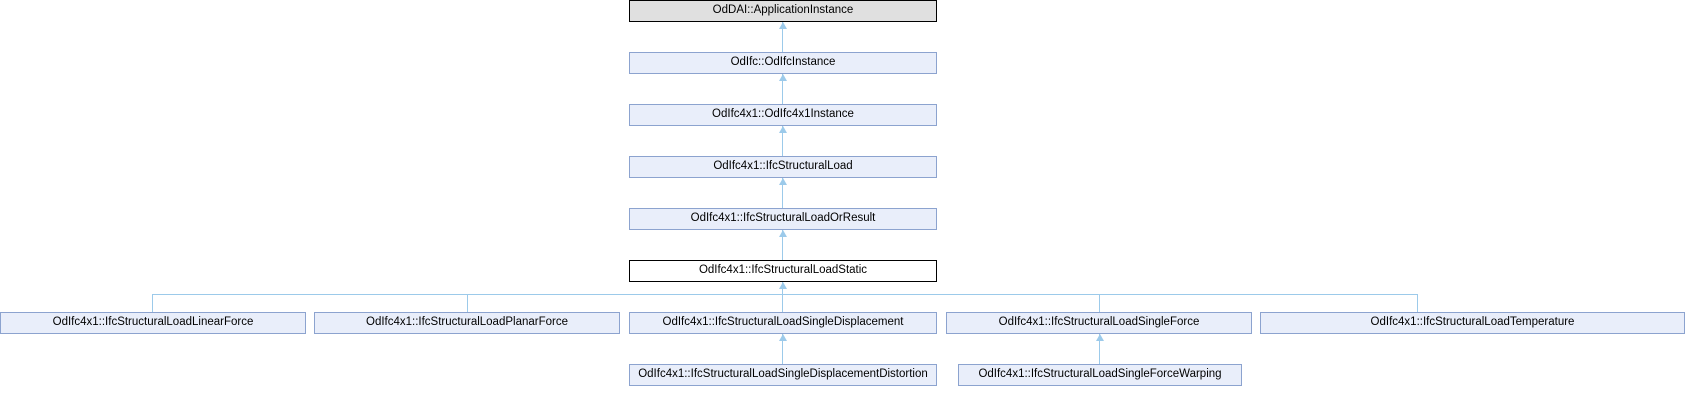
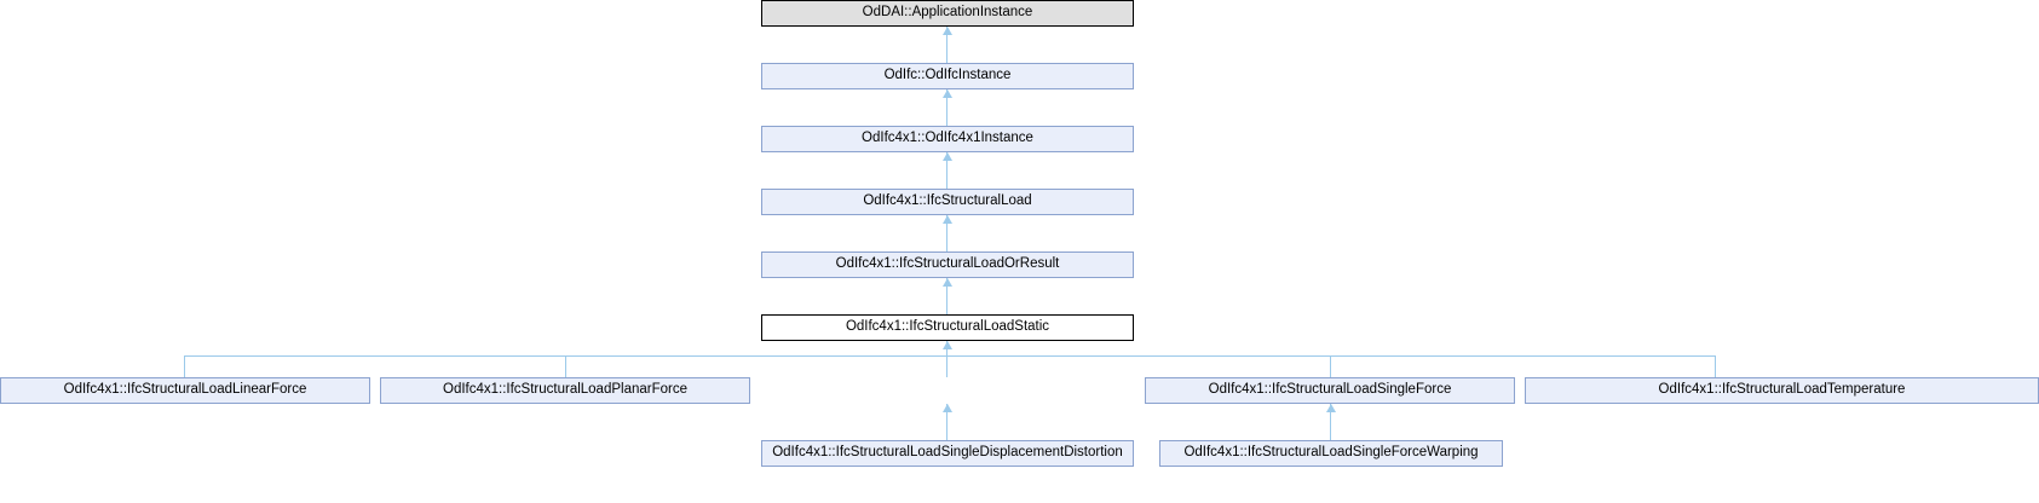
  OdDAI::ApplicationInstance
  OdIfc::OdIfcInstance
  OdIfc4x1::OdIfc4x1Instance
  OdIfc4x1::IfcStructuralLoad
  OdIfc4x1::IfcStructuralLoadOrResult
  OdIfc4x1::IfcStructuralLoadStatic
  OdIfc4x1::IfcStructuralLoadLinearForce
  OdIfc4x1::IfcStructuralLoadPlanarForce
- OdIfc4x1::IfcStructuralLoadSingleDisplacement
  OdIfc4x1::IfcStructuralLoadSingleForce
  OdIfc4x1::IfcStructuralLoadTemperature
  OdIfc4x1::IfcStructuralLoadSingleDisplacementDistortion
  OdIfc4x1::IfcStructuralLoadSingleForceWarping
